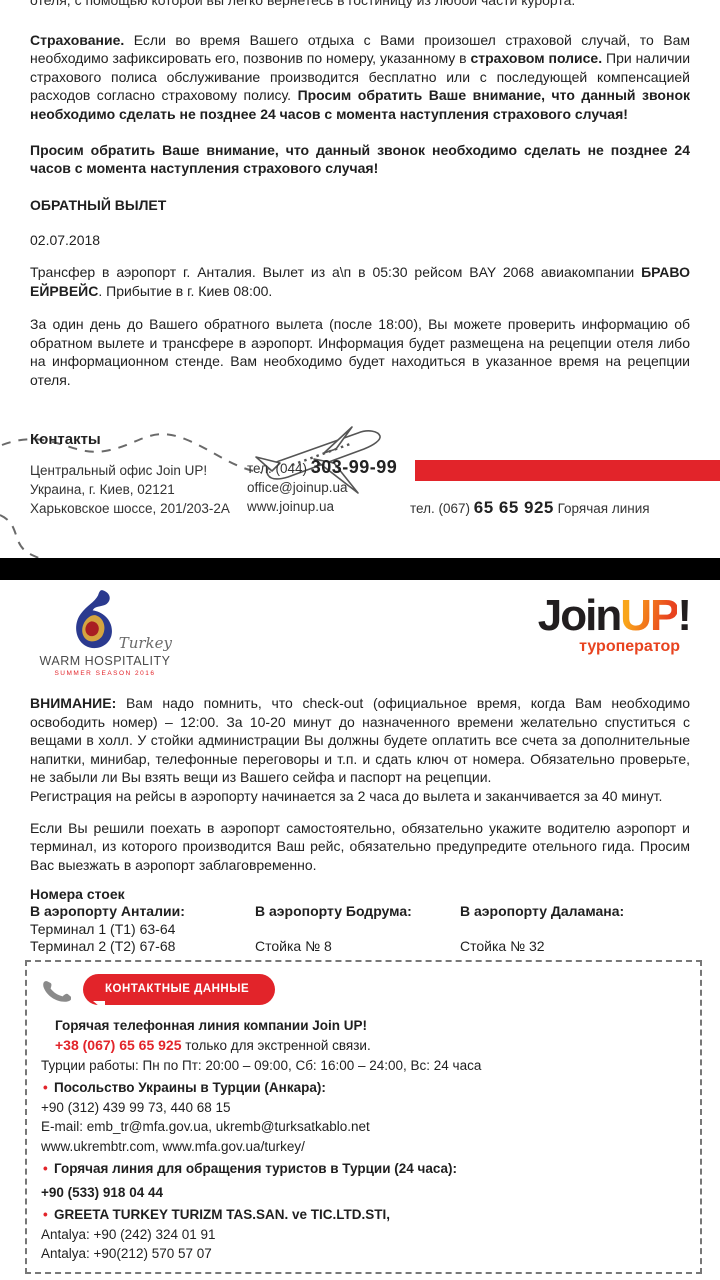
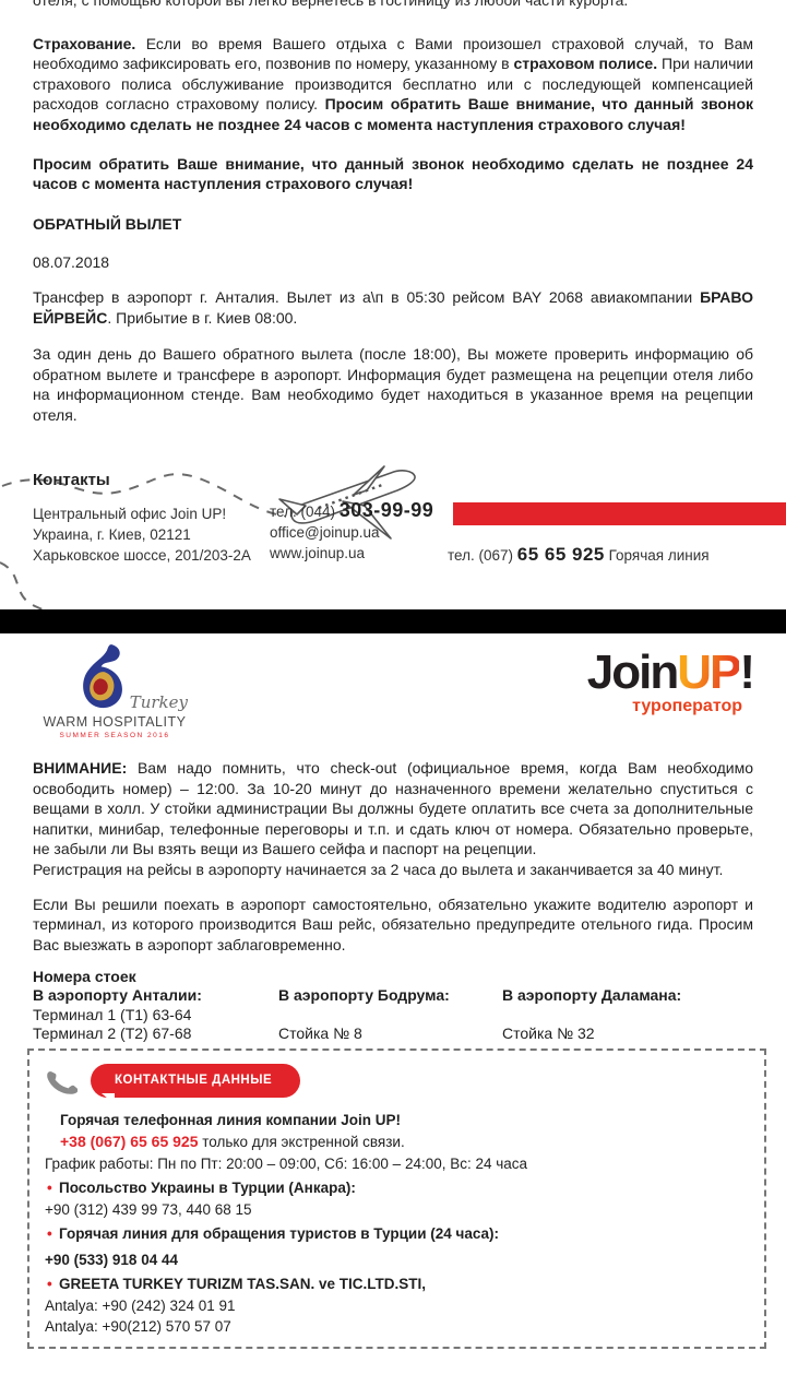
  отеля, с помощью которой вы легко вернетесь в гостиницу из любой части курорта.
  Страхование. Если во время Вашего отдыха с Вами произошел страховой случай, то Вам необходимо зафиксировать его, позвонив по номеру, указанному в страховом полисе. При наличии страхового полиса обслуживание производится бесплатно или с последующей компенсацией расходов согласно страховому полису. Просим обратить Ваше внимание, что данный звонок необходимо сделать не позднее 24 часов с момента наступления страхового случая!
  Просим обратить Ваше внимание, что данный звонок необходимо сделать не позднее 24 часов с момента наступления страхового случая!
  ОБРАТНЫЙ ВЫЛЕТ
- 02.07.2018
+ 08.07.2018
  Трансфер в аэропорт г. Анталия. Вылет из а\п в 05:30 рейсом BAY 2068 авиакомпании БРАВО ЕЙРВЕЙС. Прибытие в г. Киев 08:00.
  За один день до Вашего обратного вылета (после 18:00), Вы можете проверить информацию об обратном вылете и трансфере в аэропорт. Информация будет размещена на рецепции отеля либо на информационном стенде. Вам необходимо будет находиться в указанное время на рецепции отеля.
  Контакты
  Центральный офис Join UP!
  Украина, г. Киев, 02121
  Харьковское шоссе, 201/203-2А
  тел. (044) 303-99-99
  office@joinup.ua
  www.joinup.ua
  тел. (067) 65 65 925 Горячая линия
  Turkey
  WARM HOSPITALITY
  JoinUP!
  туроператор
  ВНИМАНИЕ: Вам надо помнить, что check-out (официальное время, когда Вам необходимо освободить номер) – 12:00. За 10-20 минут до назначенного времени желательно спуститься с вещами в холл. У стойки администрации Вы должны будете оплатить все счета за дополнительные напитки, минибар, телефонные переговоры и т.п. и сдать ключ от номера. Обязательно проверьте, не забыли ли Вы взять вещи из Вашего сейфа и паспорт на рецепции.
  Регистрация на рейсы в аэропорту начинается за 2 часа до вылета и заканчивается за 40 минут.
  Если Вы решили поехать в аэропорт самостоятельно, обязательно укажите водителю аэропорт и терминал, из которого производится Ваш рейс, обязательно предупредите отельного гида. Просим Вас выезжать в аэропорт заблаговременно.
  Номера стоек
  В аэропорту Анталии:
  В аэропорту Бодрума:
  В аэропорту Даламана:
  Терминал 1 (Т1) 63-64
  Терминал 2 (Т2) 67-68
  Стойка № 8
  Стойка № 32
  КОНТАКТНЫЕ ДАННЫЕ
  Горячая телефонная линия компании Join UP!
  +38 (067) 65 65 925 только для экстренной связи.
- Турции работы: Пн по Пт: 20:00 – 09:00, Сб: 16:00 – 24:00, Вс: 24 часа
+ График работы: Пн по Пт: 20:00 – 09:00, Сб: 16:00 – 24:00, Вс: 24 часа
  Посольство Украины в Турции (Анкара):
  +90 (312) 439 99 73, 440 68 15
- E-mail: emb_tr@mfa.gov.ua, ukremb@turksatkablo.net
- www.ukrembtr.com, www.mfa.gov.ua/turkey/
  Горячая линия для обращения туристов в Турции (24 часа):
  +90 (533) 918 04 44
  GREETA TURKEY TURIZM TAS.SAN. ve TIC.LTD.STI,
  Antalya: +90 (242) 324 01 91
  Antalya: +90(212) 570 57 07
